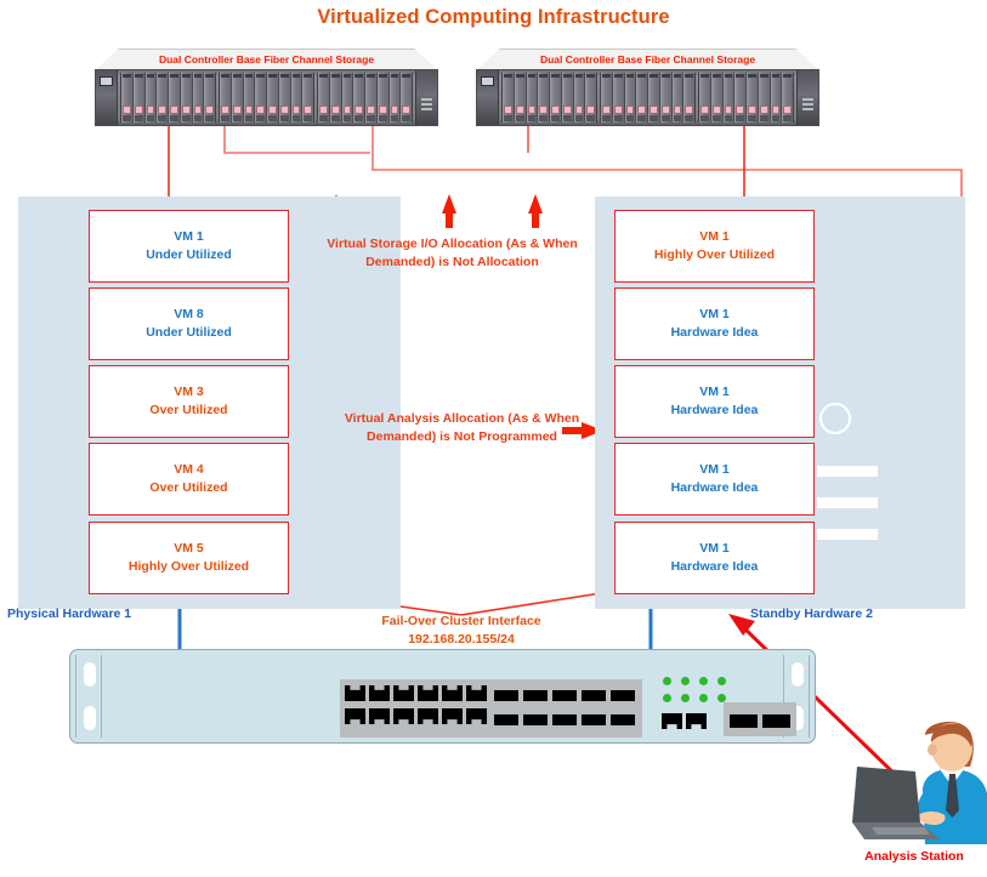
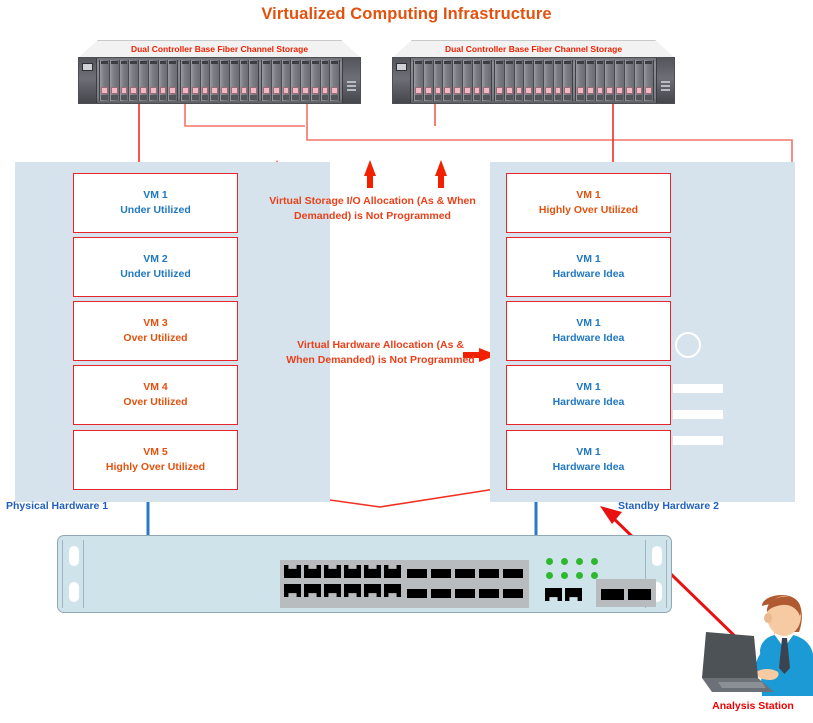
  Virtualized Computing Infrastructure
  Dual Controller Base Fiber Channel Storage
  Dual Controller Base Fiber Channel Storage
  VM 1
  Under Utilized
- VM 8
+ VM 2
  Under Utilized
  VM 3
  Over Utilized
  VM 4
  Over Utilized
  VM 5
  Highly Over Utilized
  VM 1
  Highly Over Utilized
  VM 1
  Hardware Idea
  VM 1
  Hardware Idea
  VM 1
  Hardware Idea
  VM 1
  Hardware Idea
- Virtual Storage I/O Allocation (As & When Demanded) is Not Allocation
+ Virtual Storage I/O Allocation (As & When Demanded) is Not Programmed
- Virtual Analysis Allocation (As & When Demanded) is Not Programmed
+ Virtual Hardware Allocation (As & When Demanded) is Not Programmed
  Physical Hardware 1
  Standby Hardware 2
- Fail-Over Cluster Interface
- 192.168.20.155/24
  Analysis Station
